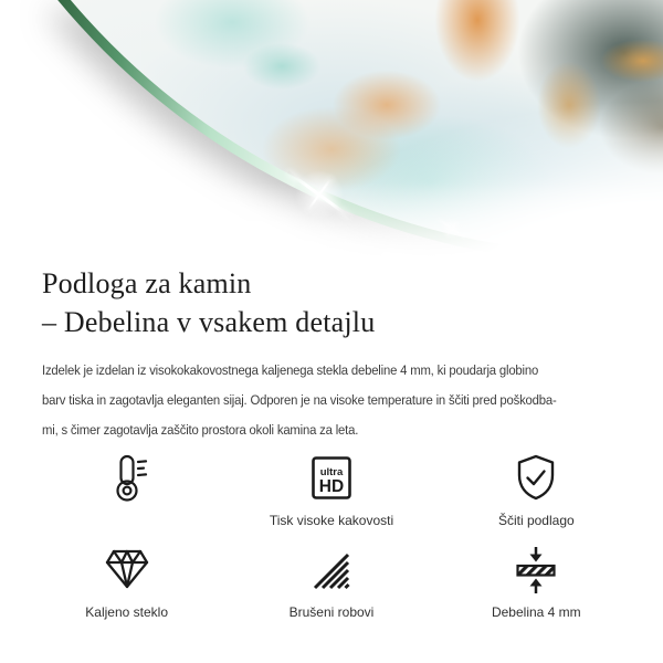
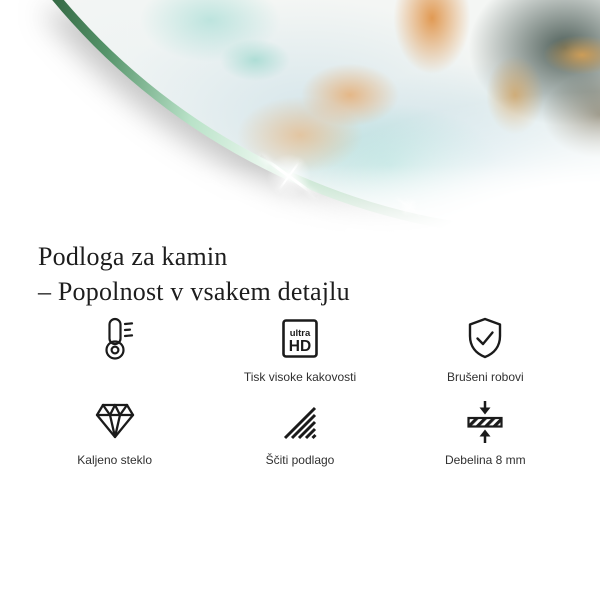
  Podloga za kamin
- – Debelina v vsakem detajlu
+ – Popolnost v vsakem detajlu
- Izdelek je izdelan iz visokokakovostnega kaljenega stekla debeline 4 mm, ki poudarja globino
- barv tiska in zagotavlja eleganten sijaj. Odporen je na visoke temperature in ščiti pred poškodba-
- mi, s čimer zagotavlja zaščito prostora okoli kamina za leta.
  ultra
  HD
  Tisk visoke kakovosti
- Ščiti podlago
+ Brušeni robovi
  Kaljeno steklo
- Brušeni robovi
+ Ščiti podlago
- Debelina 4 mm
+ Debelina 8 mm
